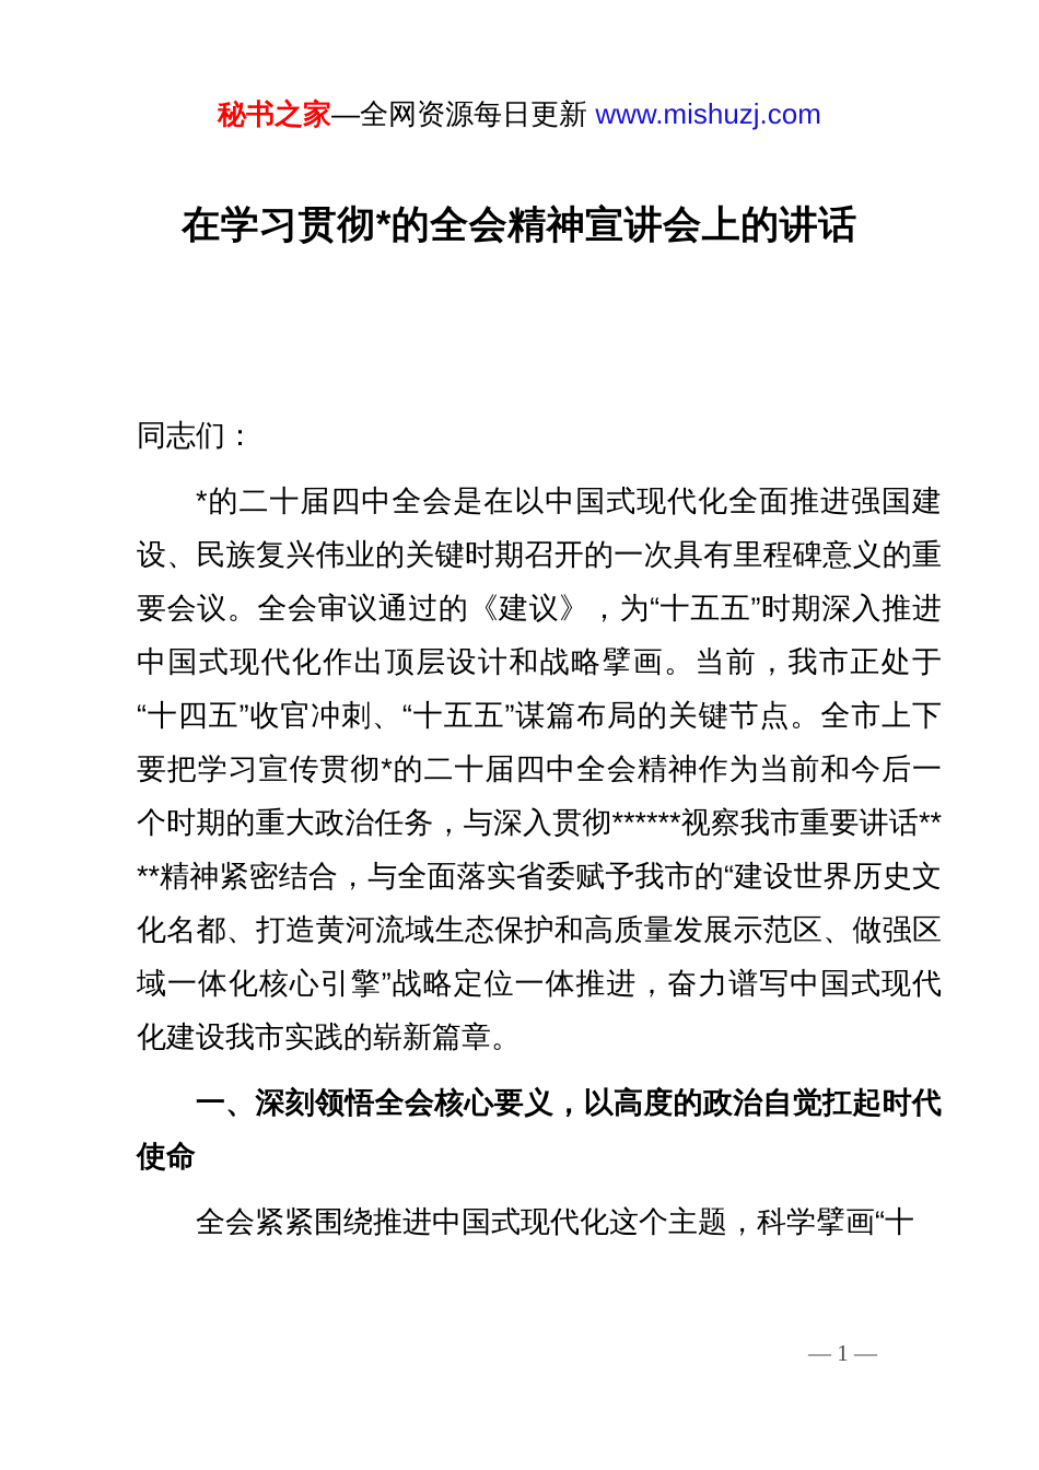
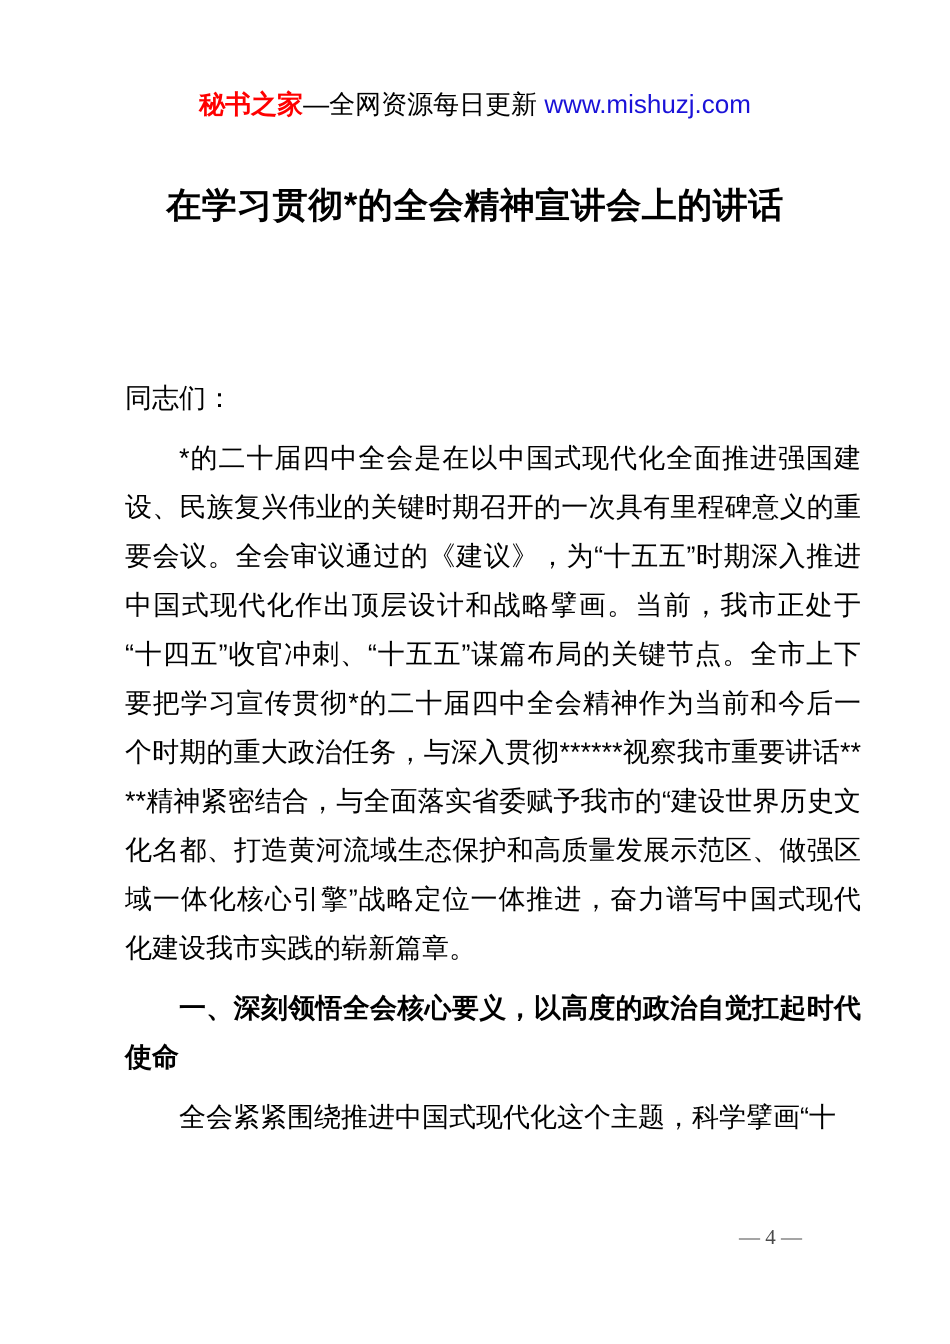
  秘书之家—全网资源每日更新 www.mishuzj.com
  在学习贯彻*的全会精神宣讲会上的讲话
  同志们：
  *的二十届四中全会是在以中国式现代化全面推进强国建设、民族复兴伟业的关键时期召开的一次具有里程碑意义的重要会议。全会审议通过的《建议》，为“十五五”时期深入推进中国式现代化作出顶层设计和战略擘画。当前，我市正处于“十四五”收官冲刺、“十五五”谋篇布局的关键节点。全市上下要把学习宣传贯彻*的二十届四中全会精神作为当前和今后一个时期的重大政治任务，与深入贯彻******视察我市重要讲话****精神紧密结合，与全面落实省委赋予我市的“建设世界历史文化名都、打造黄河流域生态保护和高质量发展示范区、做强区域一体化核心引擎”战略定位一体推进，奋力谱写中国式现代化建设我市实践的崭新篇章。
  一、深刻领悟全会核心要义，以高度的政治自觉扛起时代使命
  全会紧紧围绕推进中国式现代化这个主题，科学擘画“十
- — 1 —
+ — 4 —
